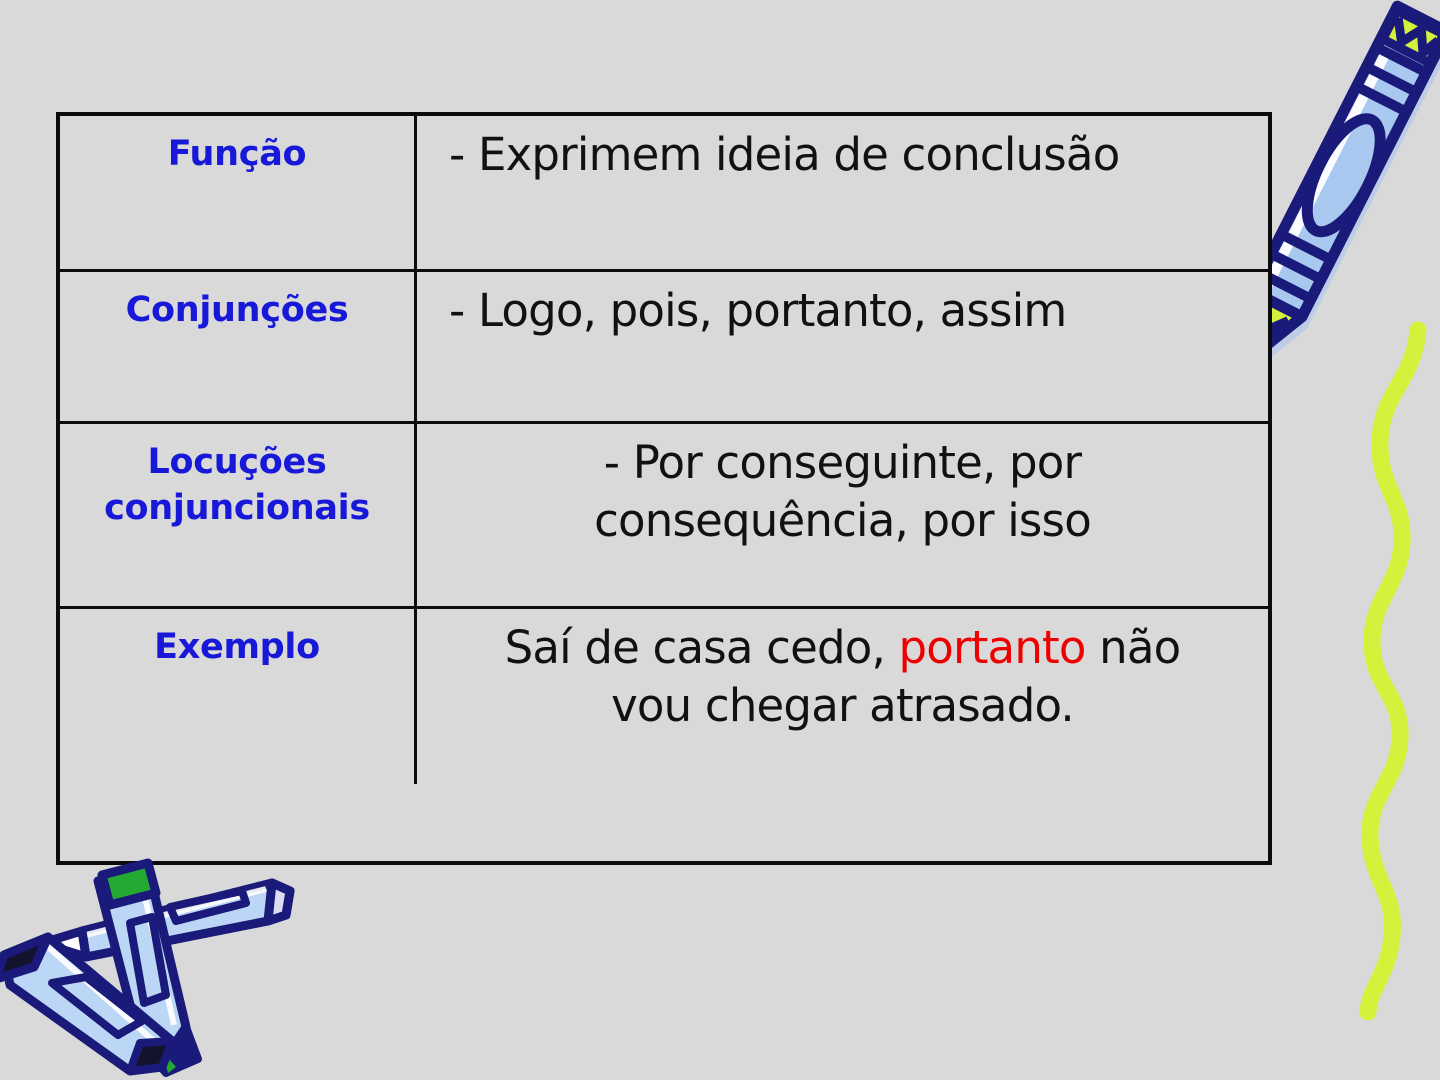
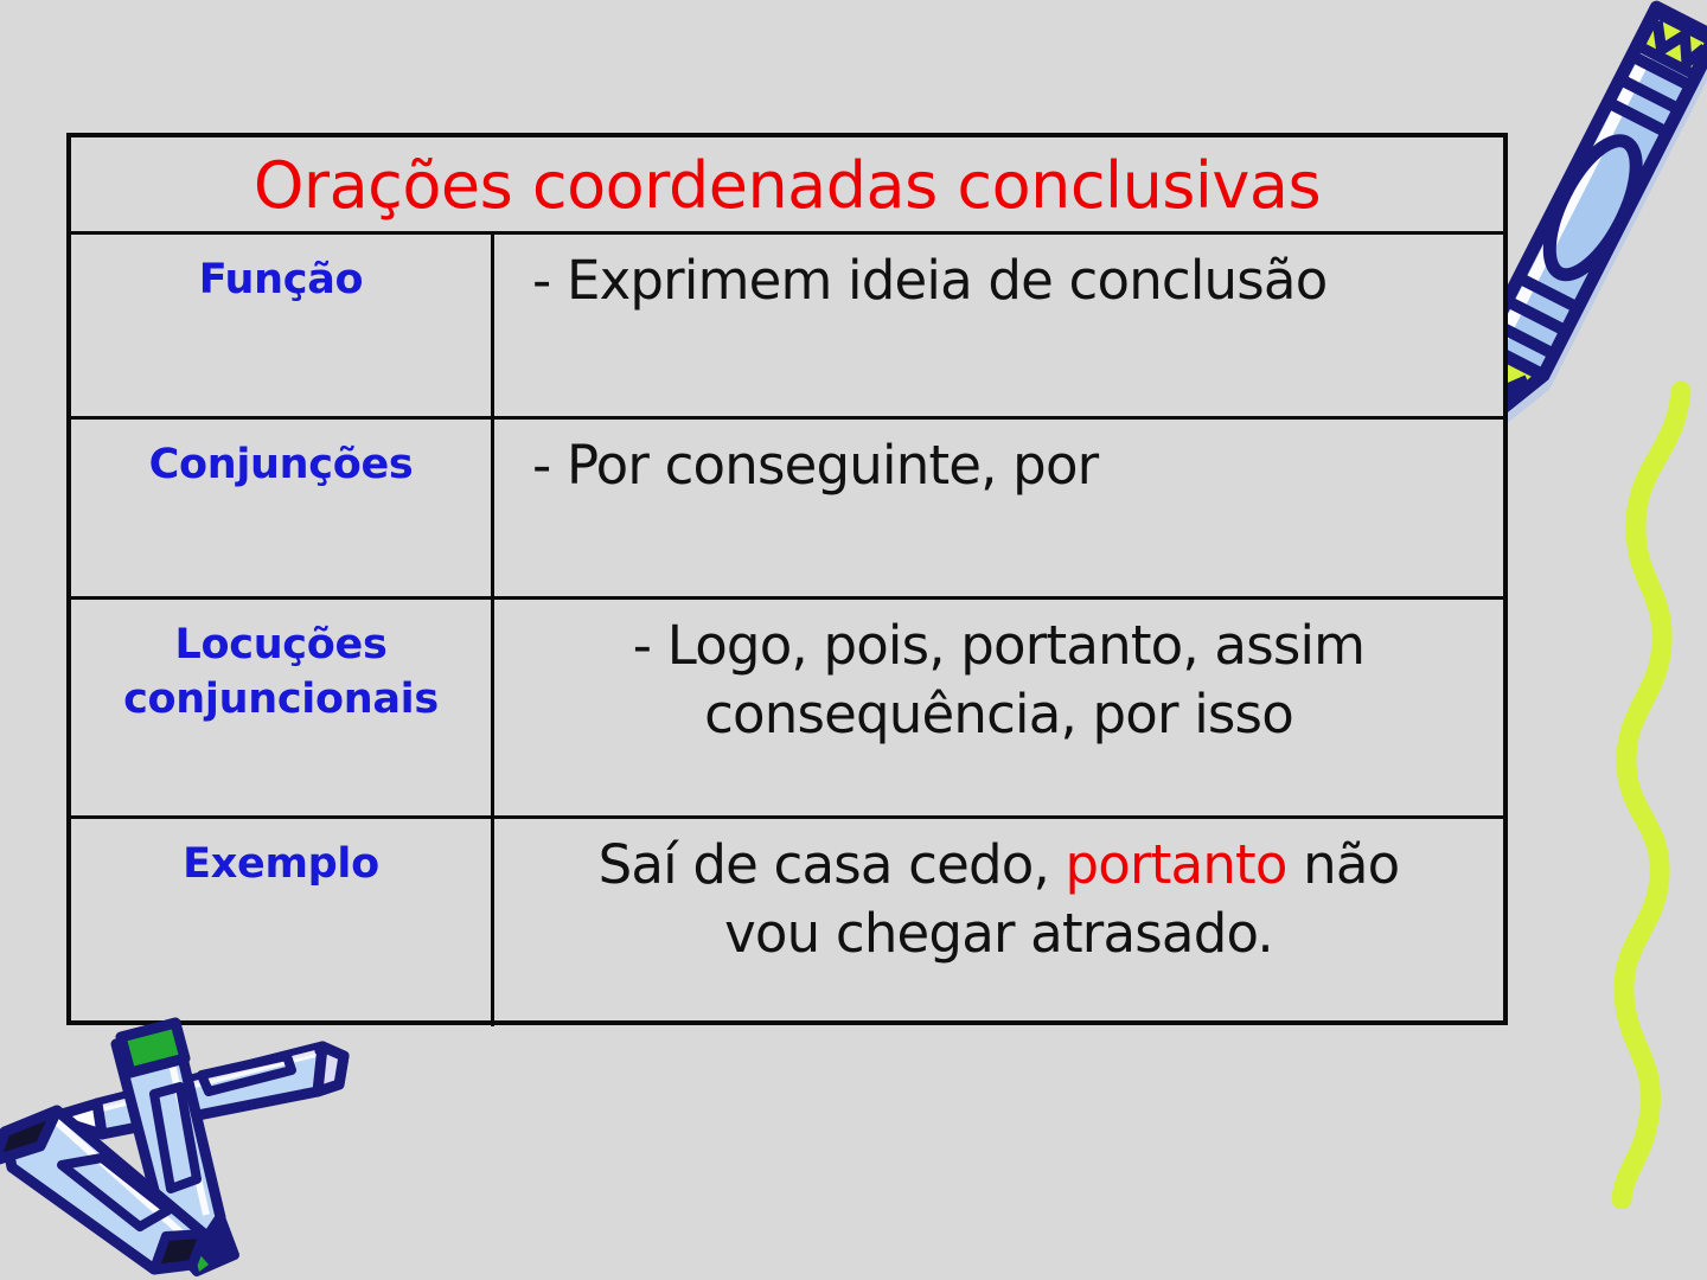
+ Orações coordenadas conclusivas
  Função
  - Exprimem ideia de conclusão
  Conjunções
- - Logo, pois, portanto, assim
+ - Por conseguinte, por
  Locuções
  conjuncionais
- - Por conseguinte, por
+ - Logo, pois, portanto, assim
  consequência, por isso
  Exemplo
  Saí de casa cedo, portanto não
  vou chegar atrasado.
